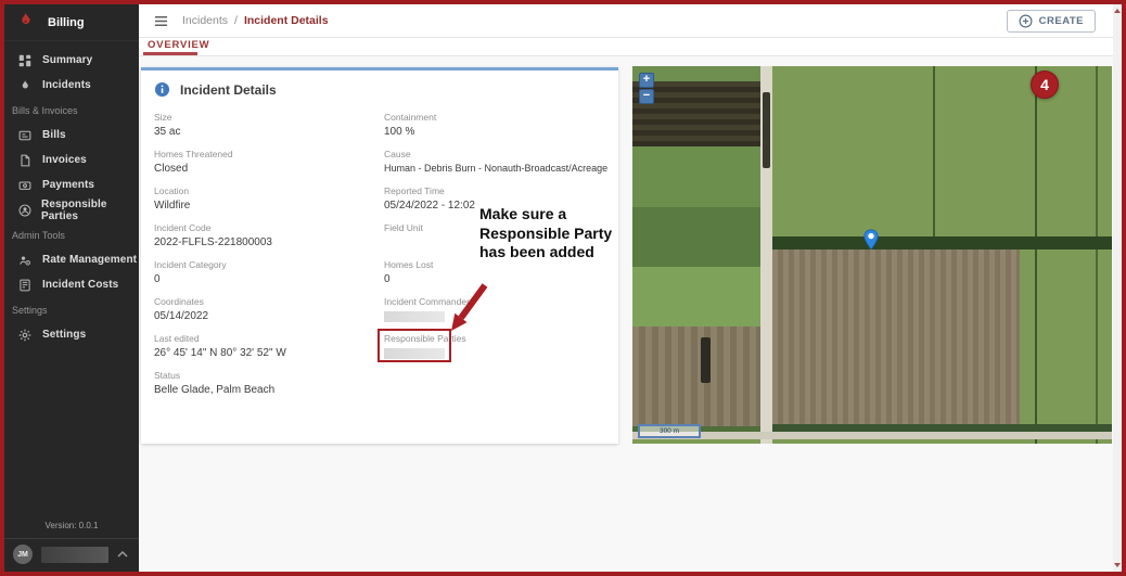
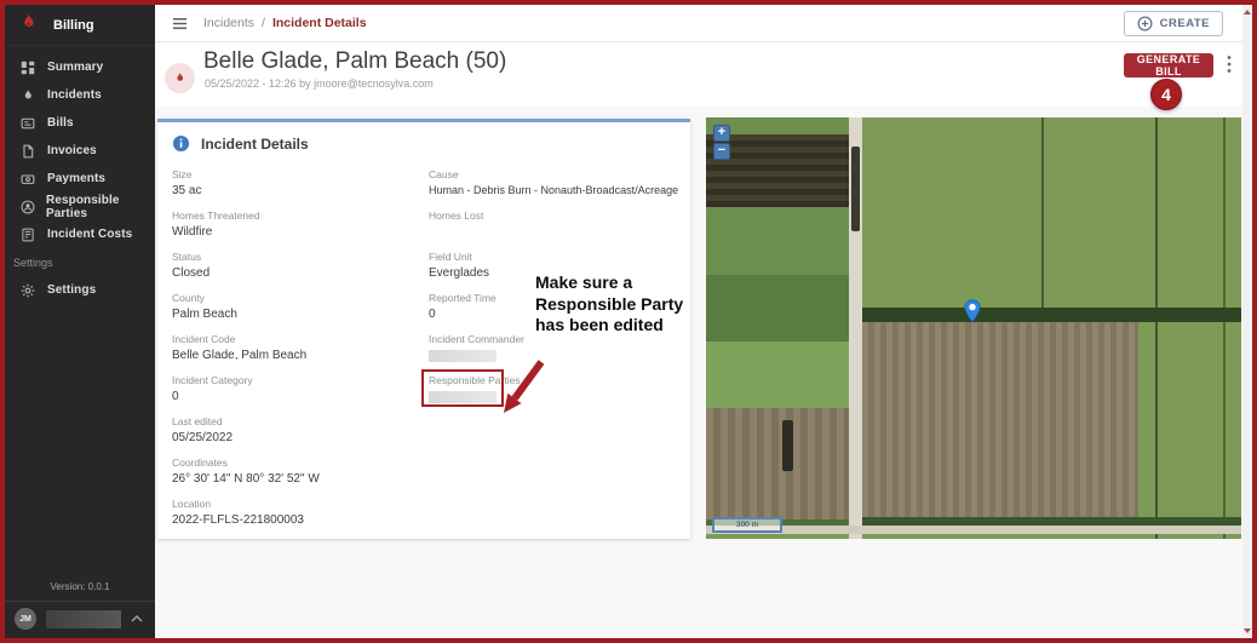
  Billing
  Summary
  Incidents
- Bills & Invoices
  Bills
  Invoices
  Payments
  Responsible Parties
- Admin Tools
- Rate Management
  Incident Costs
  Settings
  Settings
  Version: 0.0.1
  Incidents
  /
  Incident Details
  CREATE
+ Belle Glade, Palm Beach (50)
+ 05/25/2022 - 12:26 by jmoore@tecnosylva.com
+ GENERATE BILL
  4
- OVERVIEW
  Incident Details
  Size
  35 ac
  Homes Threatened
- Closed
+ Wildfire
- Location
+ Status
- Wildfire
+ Closed
+ County
+ Palm Beach
  Incident Code
- 2022-FLFLS-221800003
+ Belle Glade, Palm Beach
  Incident Category
  0
- Coordinates
+ Last edited
- 05/14/2022
+ 05/25/2022
- Last edited
+ Coordinates
- 26° 45' 14" N 80° 32' 52" W
+ 26° 30' 14" N 80° 32' 52" W
- Status
+ Location
- Belle Glade, Palm Beach
+ 2022-FLFLS-221800003
- Containment
- 100 %
  Cause
  Human - Debris Burn - Nonauth-Broadcast/Acreage
- Reported Time
+ Homes Lost
- 05/24/2022 - 12:02
  Field Unit
+ Everglades
- Homes Lost
+ Reported Time
  0
  Incident Commander
  Responsible Parties
- Make sure a Responsible Party has been added
+ Make sure a Responsible Party has been edited
  +
  −
